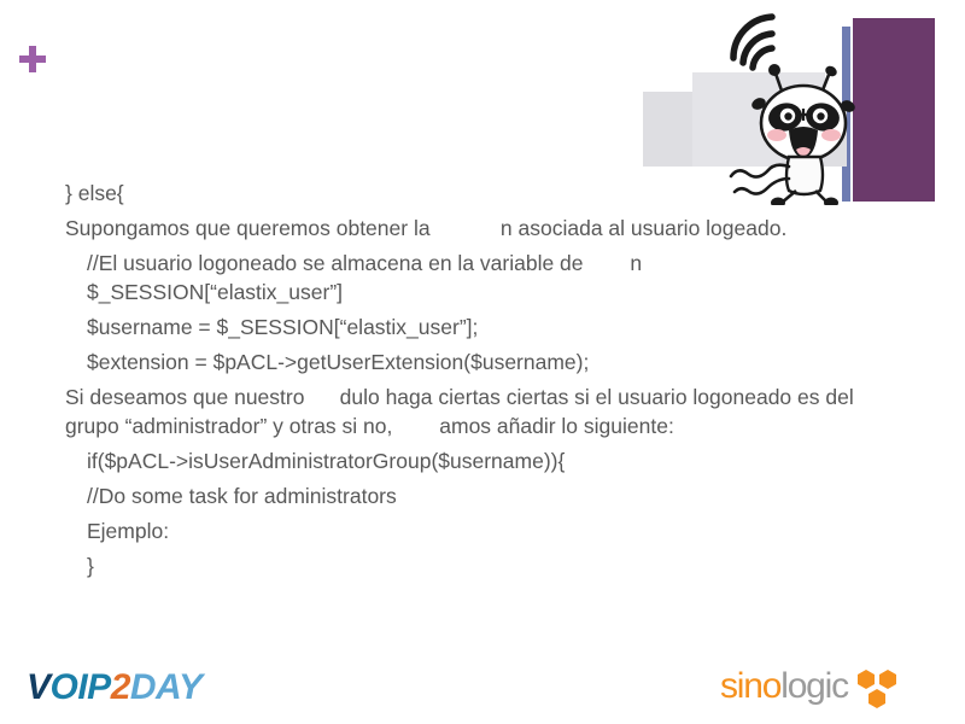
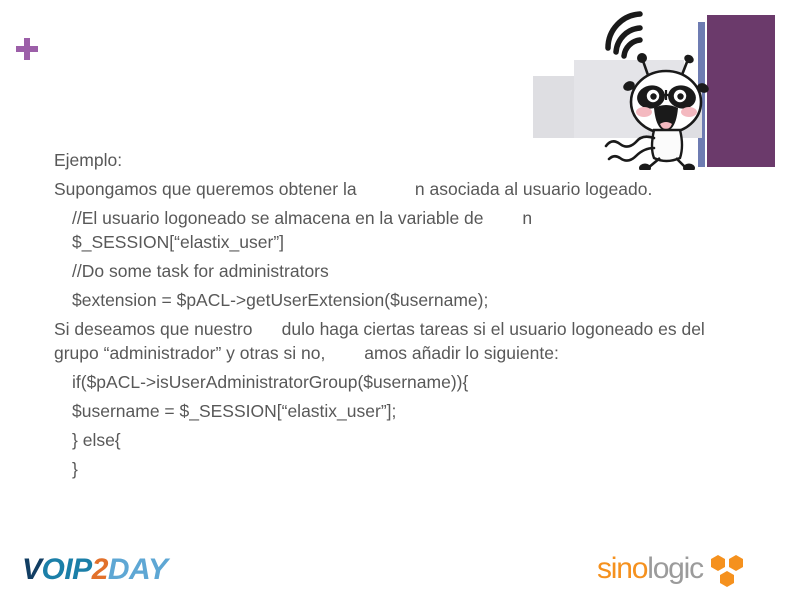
- } else{
+ Ejemplo:
  Supongamos que queremos obtener la n asociada al usuario logeado.
  //El usuario logoneado se almacena en la variable de n $_SESSION[“elastix_user”]
- $username = $_SESSION[“elastix_user”];
+ //Do some task for administrators
  $extension = $pACL->getUserExtension($username);
- Si deseamos que nuestro dulo haga ciertas ciertas si el usuario logoneado es del grupo “administrador” y otras si no, amos añadir lo siguiente:
+ Si deseamos que nuestro dulo haga ciertas tareas si el usuario logoneado es del grupo “administrador” y otras si no, amos añadir lo siguiente:
  if($pACL->isUserAdministratorGroup($username)){
- //Do some task for administrators
+ $username = $_SESSION[“elastix_user”];
- Ejemplo:
+ } else{
  }
  VOIP2DAY
  sinologic
